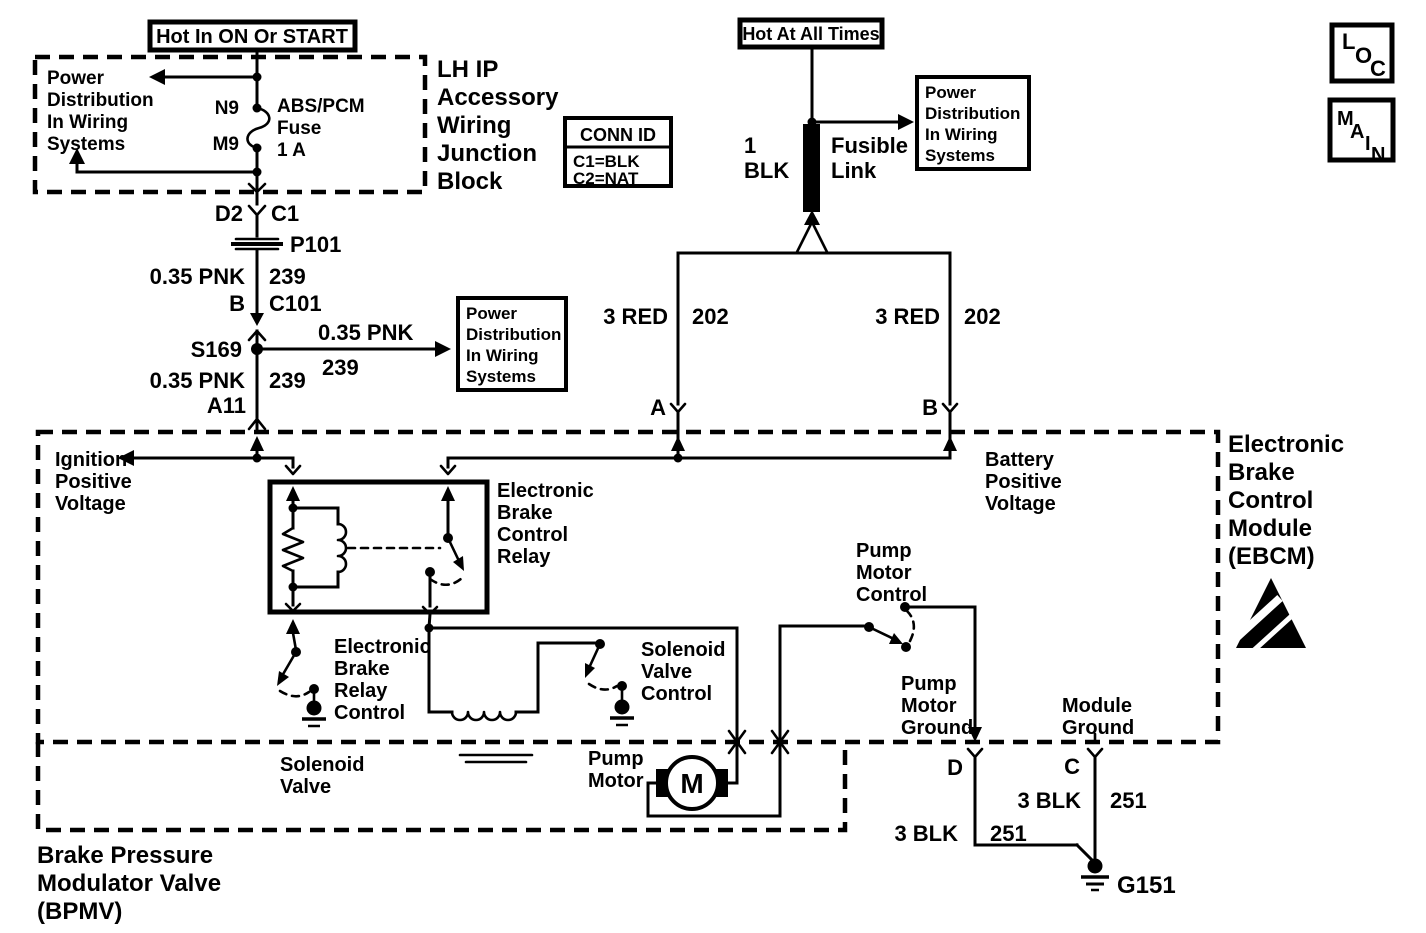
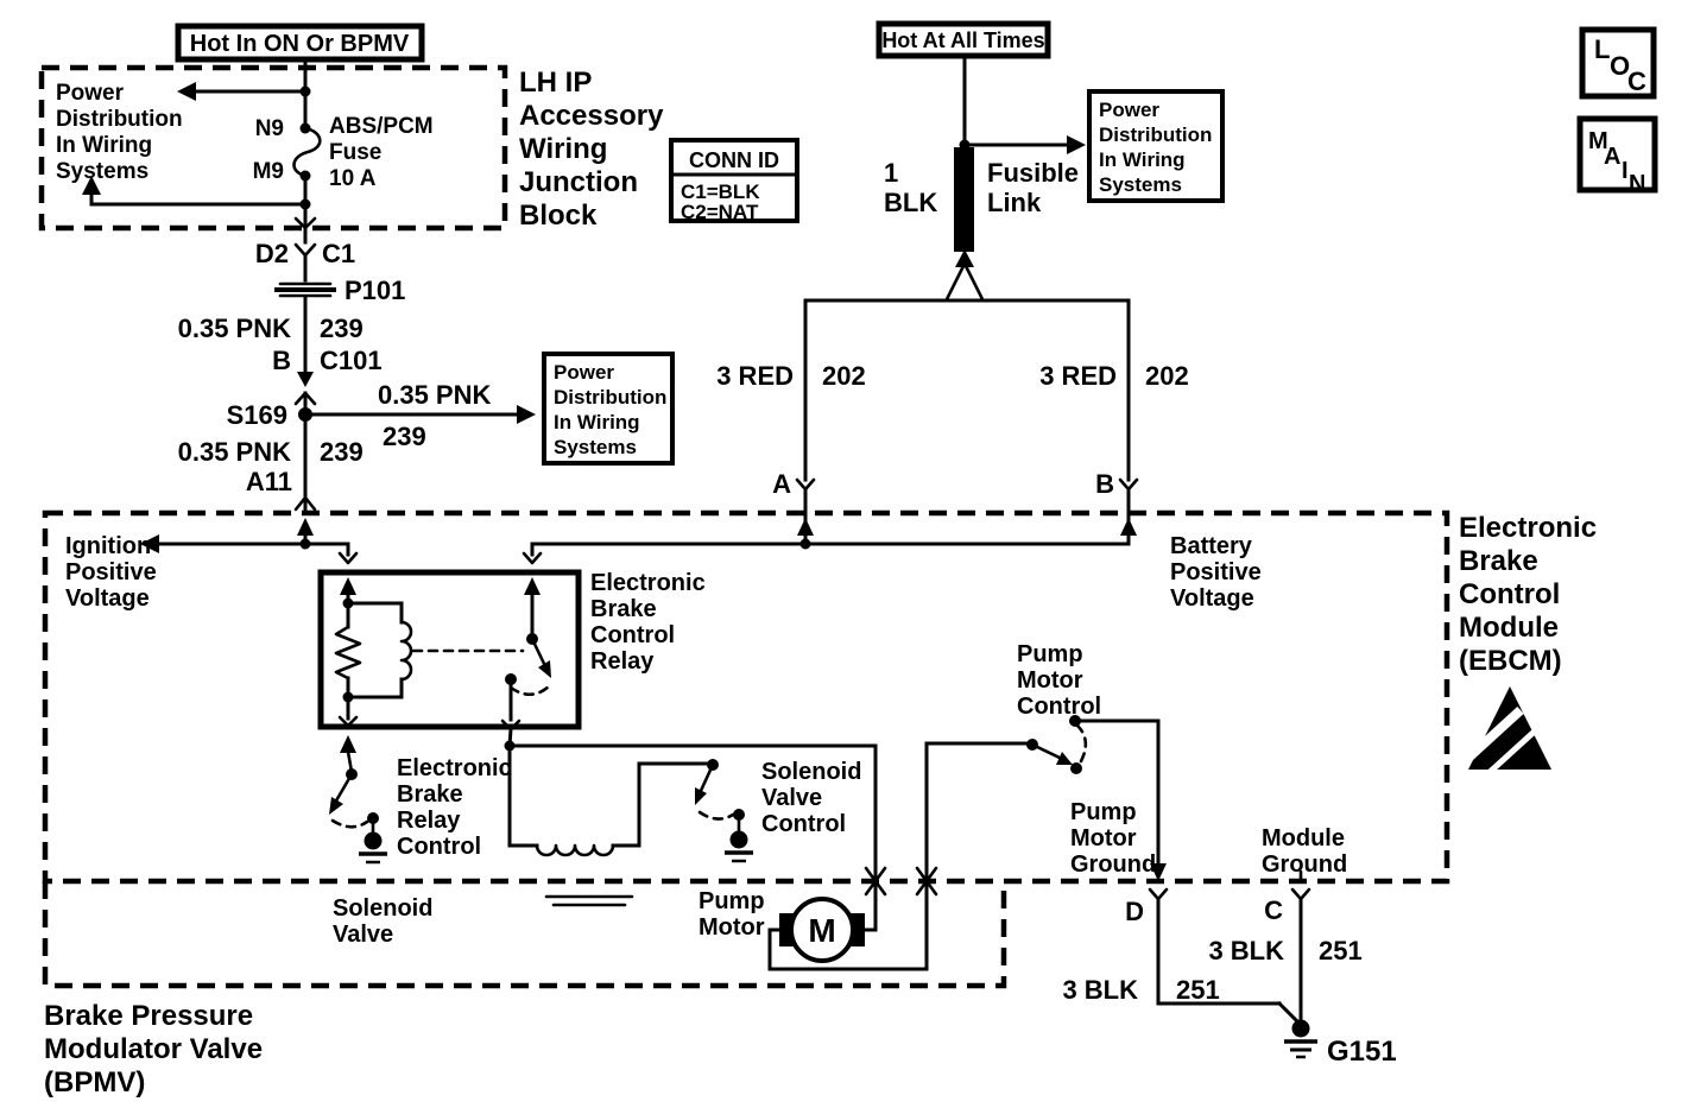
- Hot In ON Or START
+ Hot In ON Or BPMV
  Power
  Distribution
  In Wiring
  Systems
  LH IP
  Accessory
  Wiring
  Junction
  Block
  N9
  M9
  ABS/PCM
  Fuse
- 1 A
+ 10 A
  D2
  C1
  P101
  0.35 PNK
  239
  B
  C101
  S169
  0.35 PNK
  239
  0.35 PNK
  239
  A11
  Power
  Distribution
  In Wiring
  Systems
  CONN ID
  C1=BLK
  C2=NAT
  Hot At All Times
  1
  BLK
  Fusible
  Link
  Power
  Distribution
  In Wiring
  Systems
  3 RED
  202
  3 RED
  202
  A
  B
  Electronic
  Brake
  Control
  Module
  (EBCM)
  Ignition
  Positive
  Voltage
  Battery
  Positive
  Voltage
  Electronic
  Brake
  Control
  Relay
  Electronic
  Brake
  Relay
  Control
  Solenoid
  Valve
  Control
  Pump
  Motor
  Control
  Pump
  Motor
  Ground
  Module
  Ground
  Brake Pressure
  Modulator Valve
  (BPMV)
  Solenoid
  Valve
  Pump
  Motor
  M
  D
  C
  3 BLK
  251
  3 BLK
  251
  G151
  L
  O
  C
  M
  A
  I
  N
